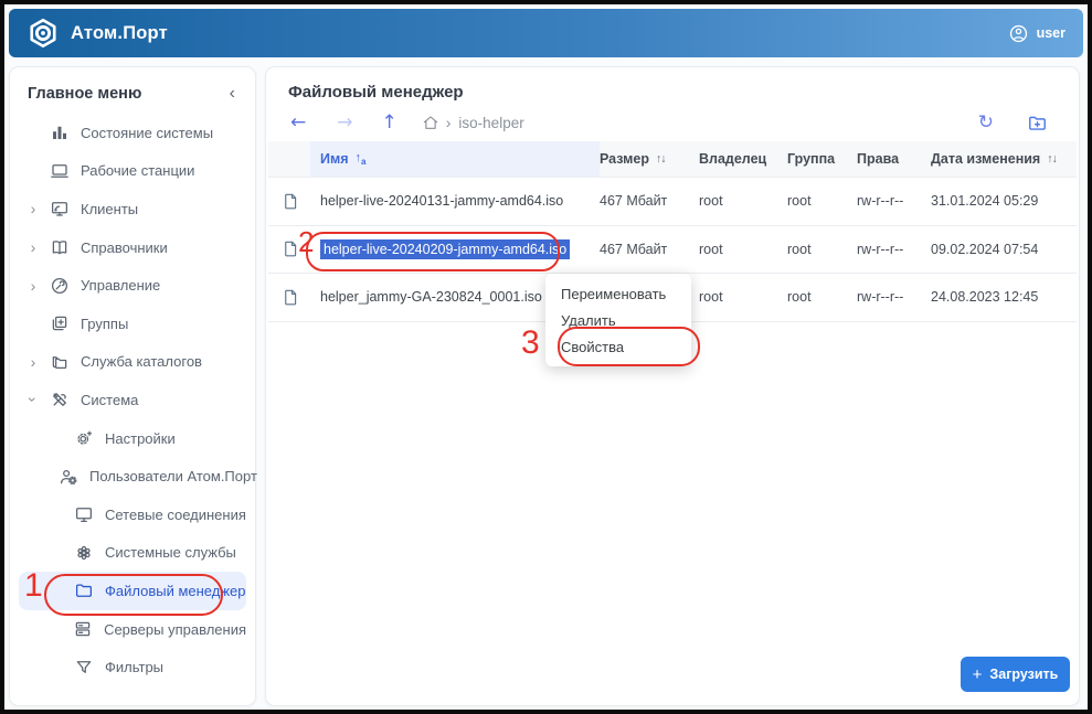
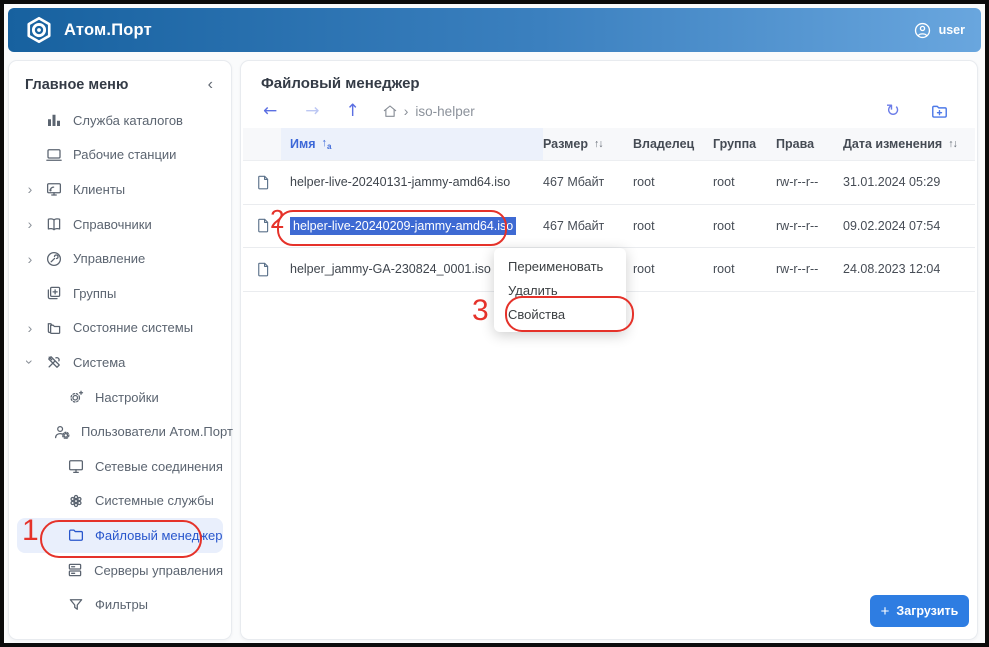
  Атом.Порт
  user
  Главное меню
  ‹
- Состояние системы
+ Служба каталогов
  Рабочие станции
  ›
  Клиенты
  ›
  Справочники
  ›
  Управление
  Группы
  ›
- Служба каталогов
+ Состояние системы
  Система
  Настройки
  Пользователи Атом.Порт
  Сетевые соединения
  Системные службы
  Файловый менеджер
  Серверы управления
  Фильтры
  Файловый менеджер
  ←
  →
  ↑
  ›
  iso-helper
  ↻
  Имя
  ↑a
  Размер
  ↑↓
  Владелец
  Группа
  Права
  Дата изменения
  ↑↓
  helper-live-20240131-jammy-amd64.iso
  467 Мбайт
  root
  root
  rw-r--r--
  31.01.2024 05:29
  helper-live-20240209-jammy-amd64.iso
  467 Мбайт
  root
  root
  rw-r--r--
  09.02.2024 07:54
  helper_jammy-GA-230824_0001.iso
  root
  root
  rw-r--r--
- 24.08.2023 12:45
+ 24.08.2023 12:04
  Переименовать
  Удалить
  Свойства
  +
  Загрузить
  1
  2
  3
